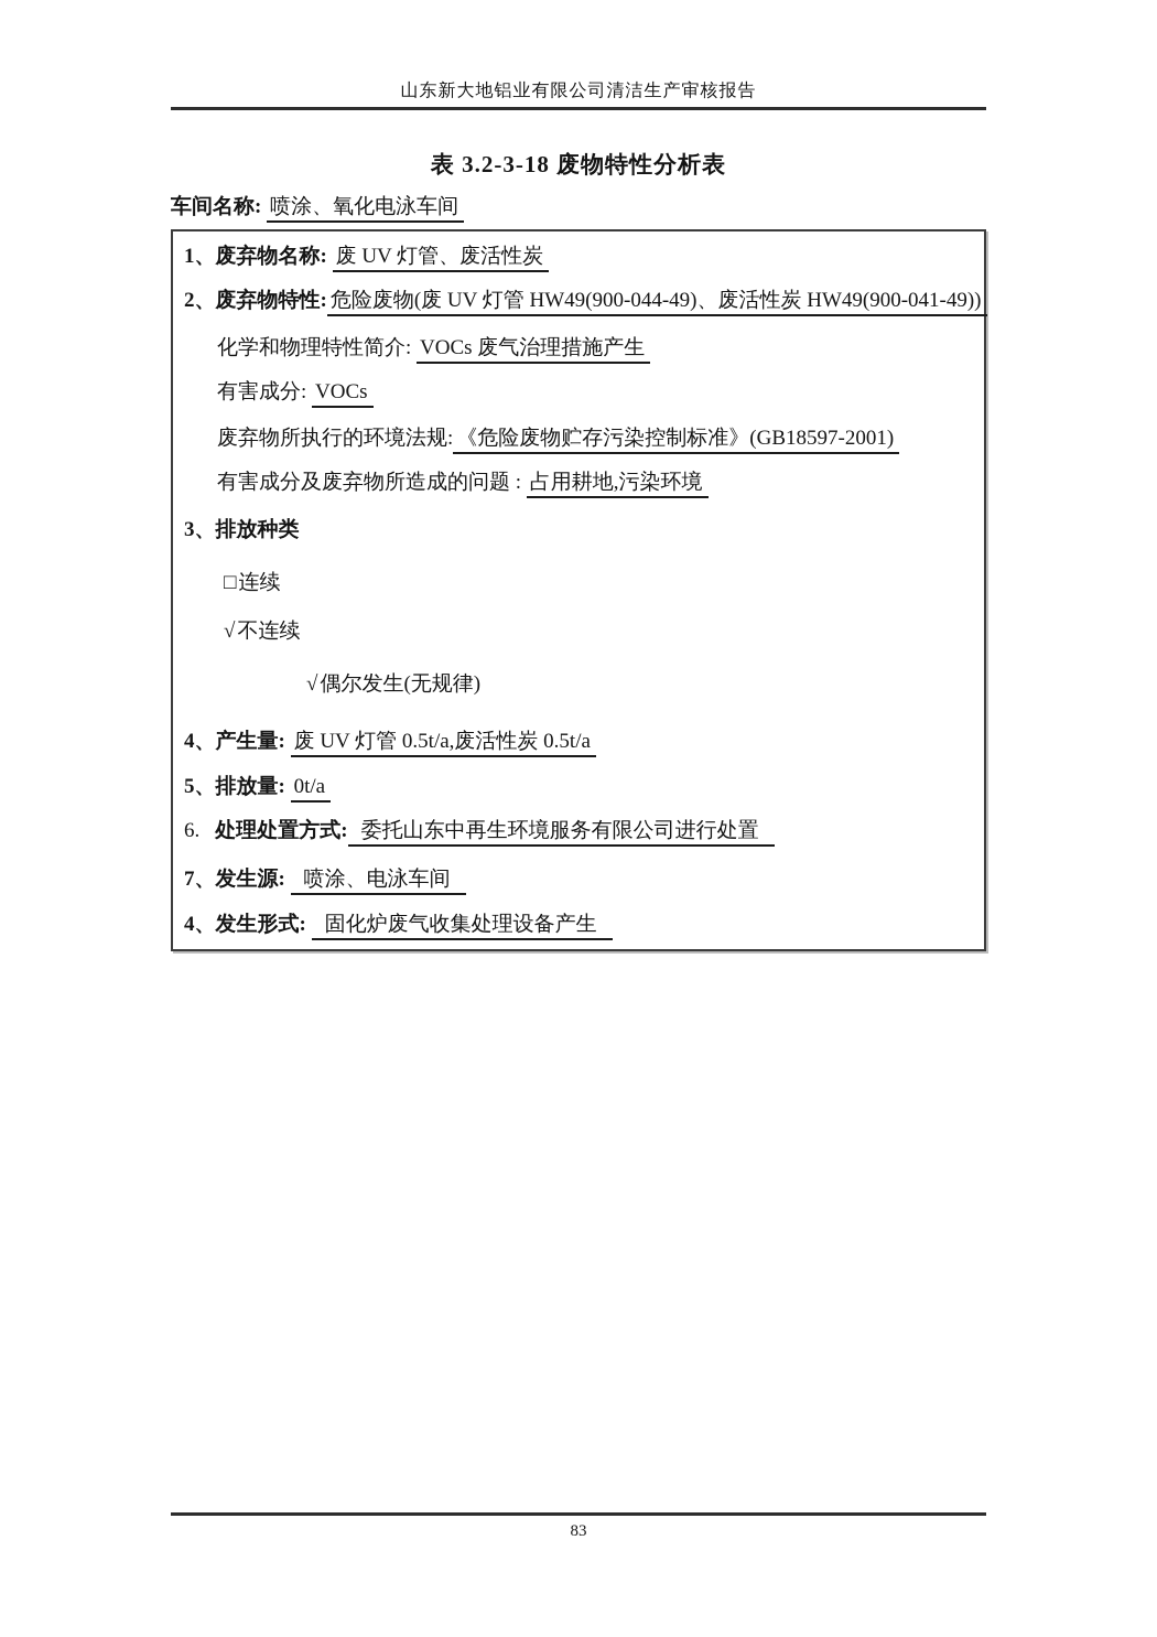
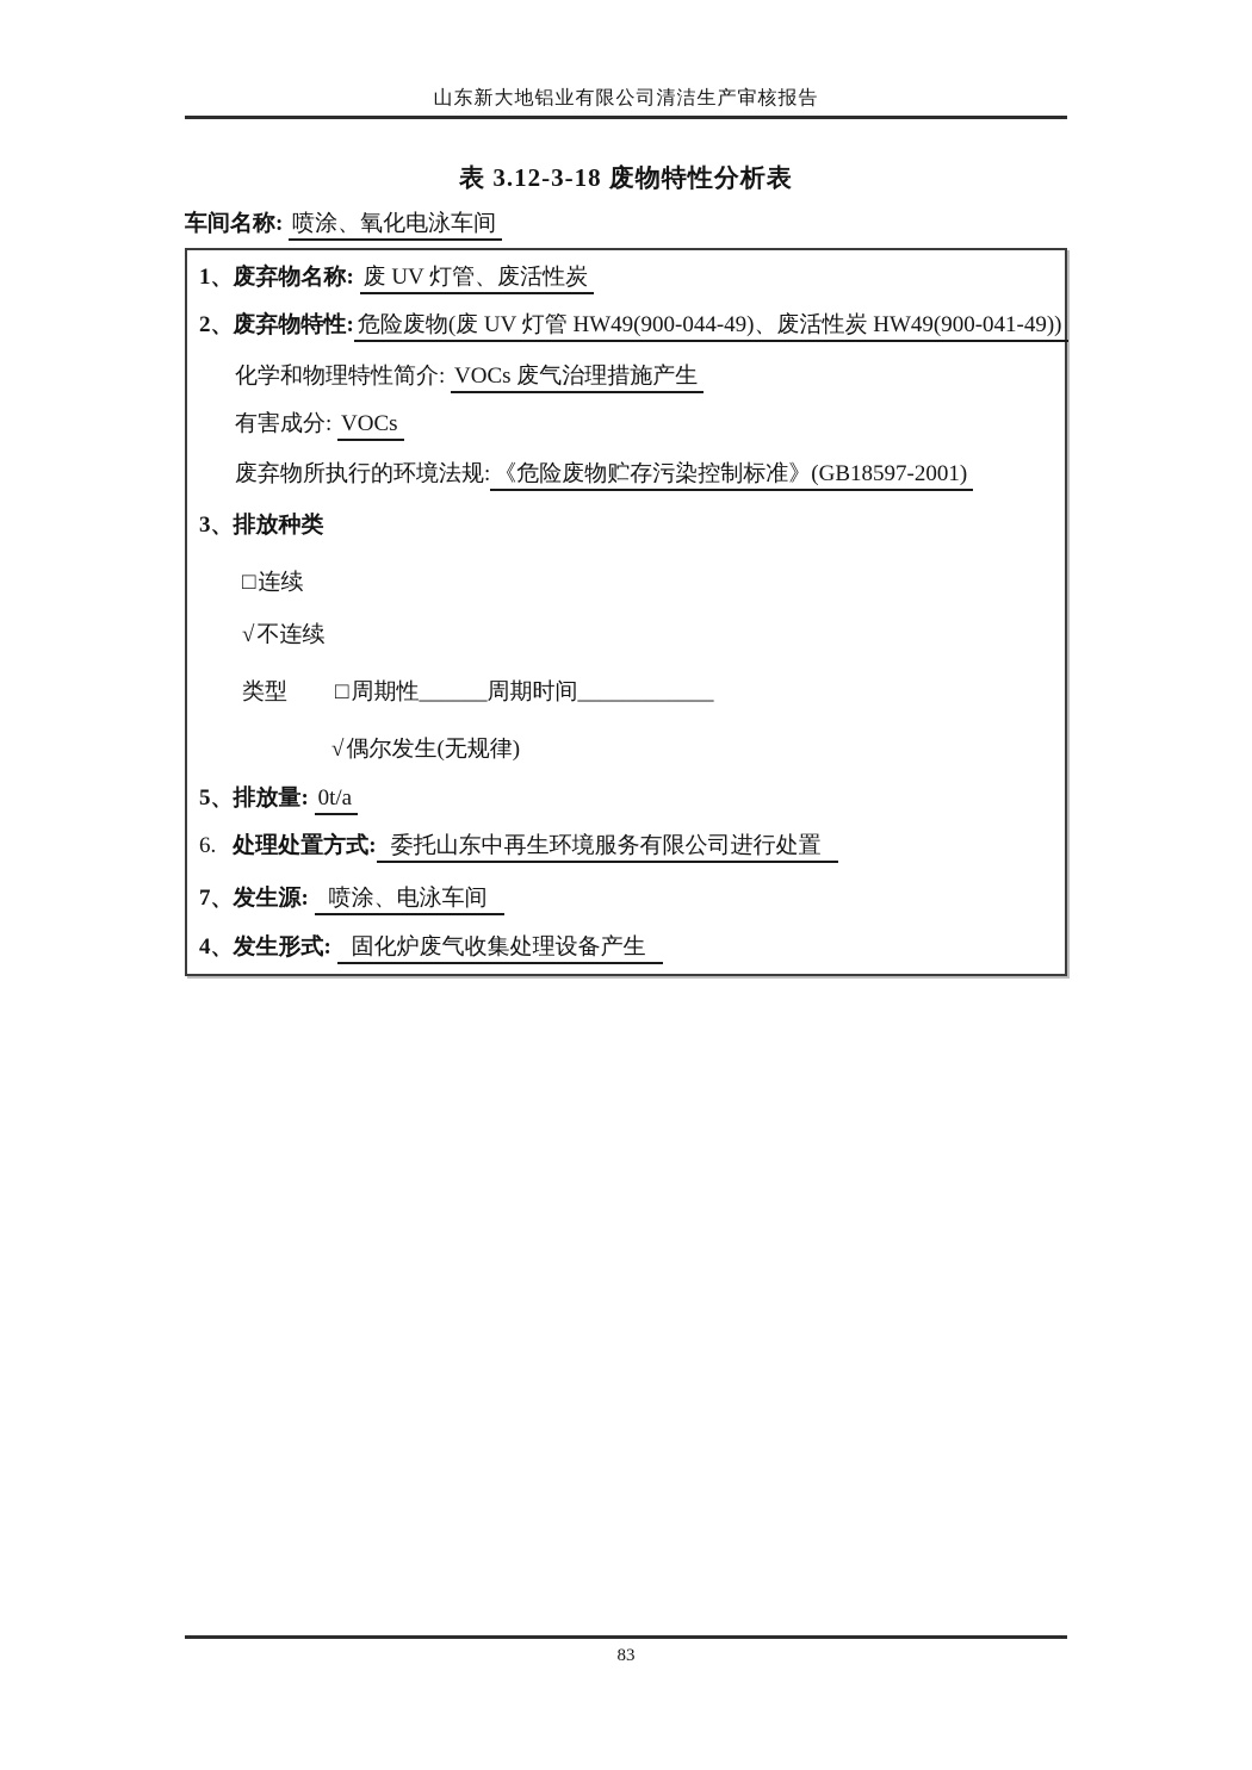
  山东新大地铝业有限公司清洁生产审核报告
- 表 3.2-3-18 废物特性分析表
+ 表 3.12-3-18 废物特性分析表
  车间名称: 喷涂、氧化电泳车间
  1、废弃物名称: 废 UV 灯管、废活性炭
  2、废弃物特性: 危险废物(废 UV 灯管 HW49(900-044-49)、废活性炭 HW49(900-041-49))
  化学和物理特性简介: VOCs 废气治理措施产生
  有害成分: VOCs
  废弃物所执行的环境法规: 《危险废物贮存污染控制标准》(GB18597-2001)
- 有害成分及废弃物所造成的问题 : 占用耕地,污染环境
  3、排放种类
  □连续
  √不连续
+ 类型 □周期性______周期时间____________
  √偶尔发生(无规律)
- 4、产生量: 废 UV 灯管 0.5t/a,废活性炭 0.5t/a
  5、排放量: 0t/a
  6. 处理处置方式: 委托山东中再生环境服务有限公司进行处置
  7、发生源: 喷涂、电泳车间
  4、发生形式: 固化炉废气收集处理设备产生
  83
